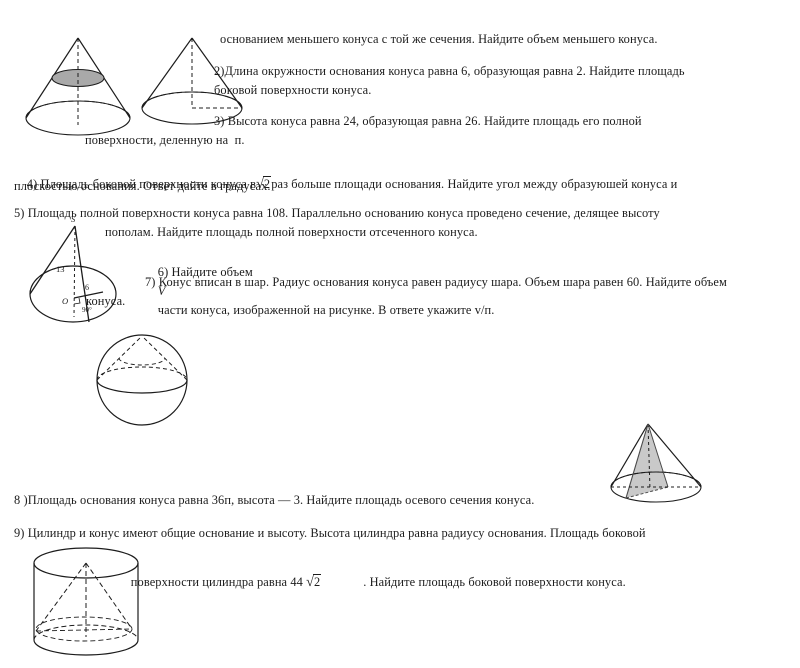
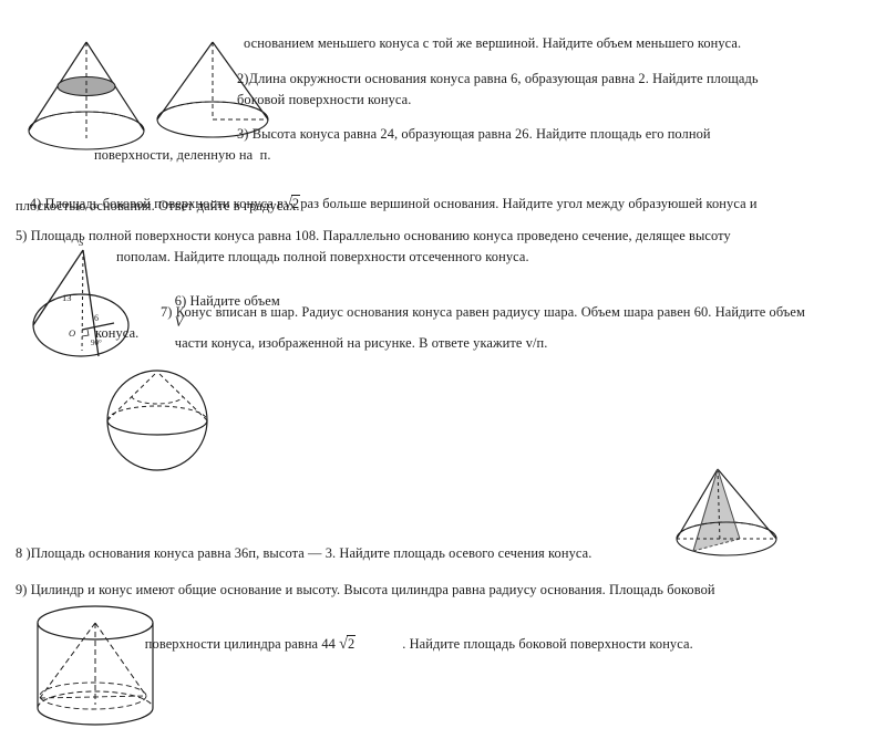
- основанием меньшего конуса с той же сечения. Найдите объем меньшего конуса.
+ основанием меньшего конуса с той же вершиной. Найдите объем меньшего конуса.
  2)Длина окружности основания конуса равна 6, образующая равна 2. Найдите площадь
  боковой поверхности конуса.
  3) Высота конуса равна 24, образующая равна 26. Найдите площадь его полной
  поверхности, деленную на п.
- 4) Площадь боковой поверхности конуса в√2раз больше площади основания. Найдите угол между образуюшей конуса и
+ 4) Площадь боковой поверхности конуса в√2раз больше вершиной основания. Найдите угол между образуюшей конуса и
  плоскостью основания. Ответ дайте в градусах.
  5) Площадь полной поверхности конуса равна 108. Параллельно основанию конуса проведено сечение, делящее высоту
  пополам. Найдите площадь полной поверхности отсеченного конуса.
  S
  13
  6
  O
  90°
  6) Найдите объем V части конуса, изображенной на рисунке. В ответе укажите v/п.
  7) Конус вписан в шар. Радиус основания конуса равен радиусу шара. Объем шара равен 60. Найдите объем
  конуса.
  8 )Площадь основания конуса равна 36п, высота — 3. Найдите площадь осевого сечения конуса.
  9) Цилиндр и конус имеют общие основание и высоту. Высота цилиндра равна радиусу основания. Площадь боковой
  поверхности цилиндра равна 44 √2 . Найдите площадь боковой поверхности конуса.
